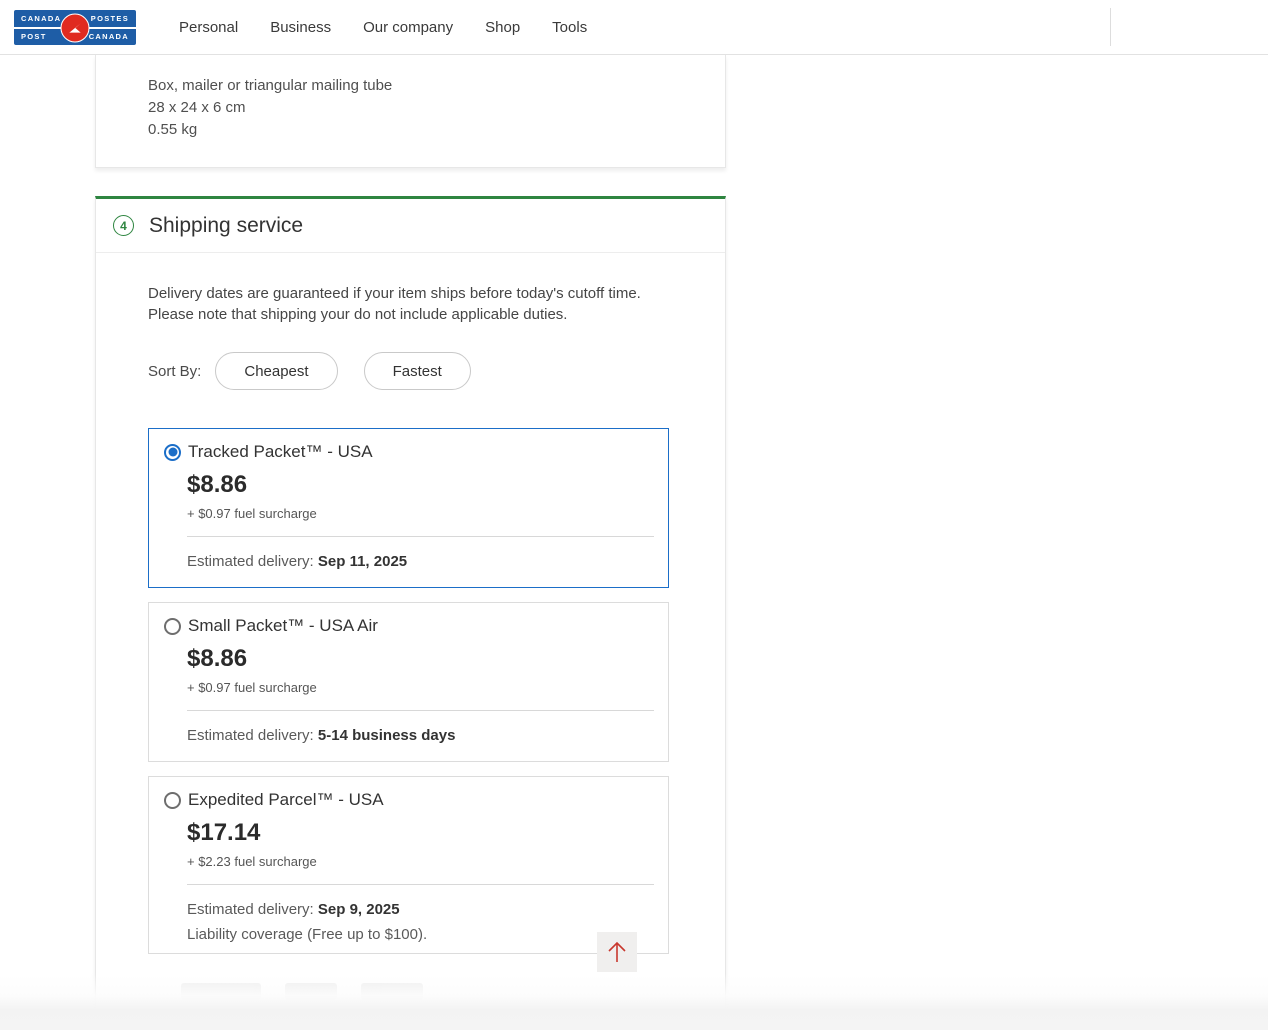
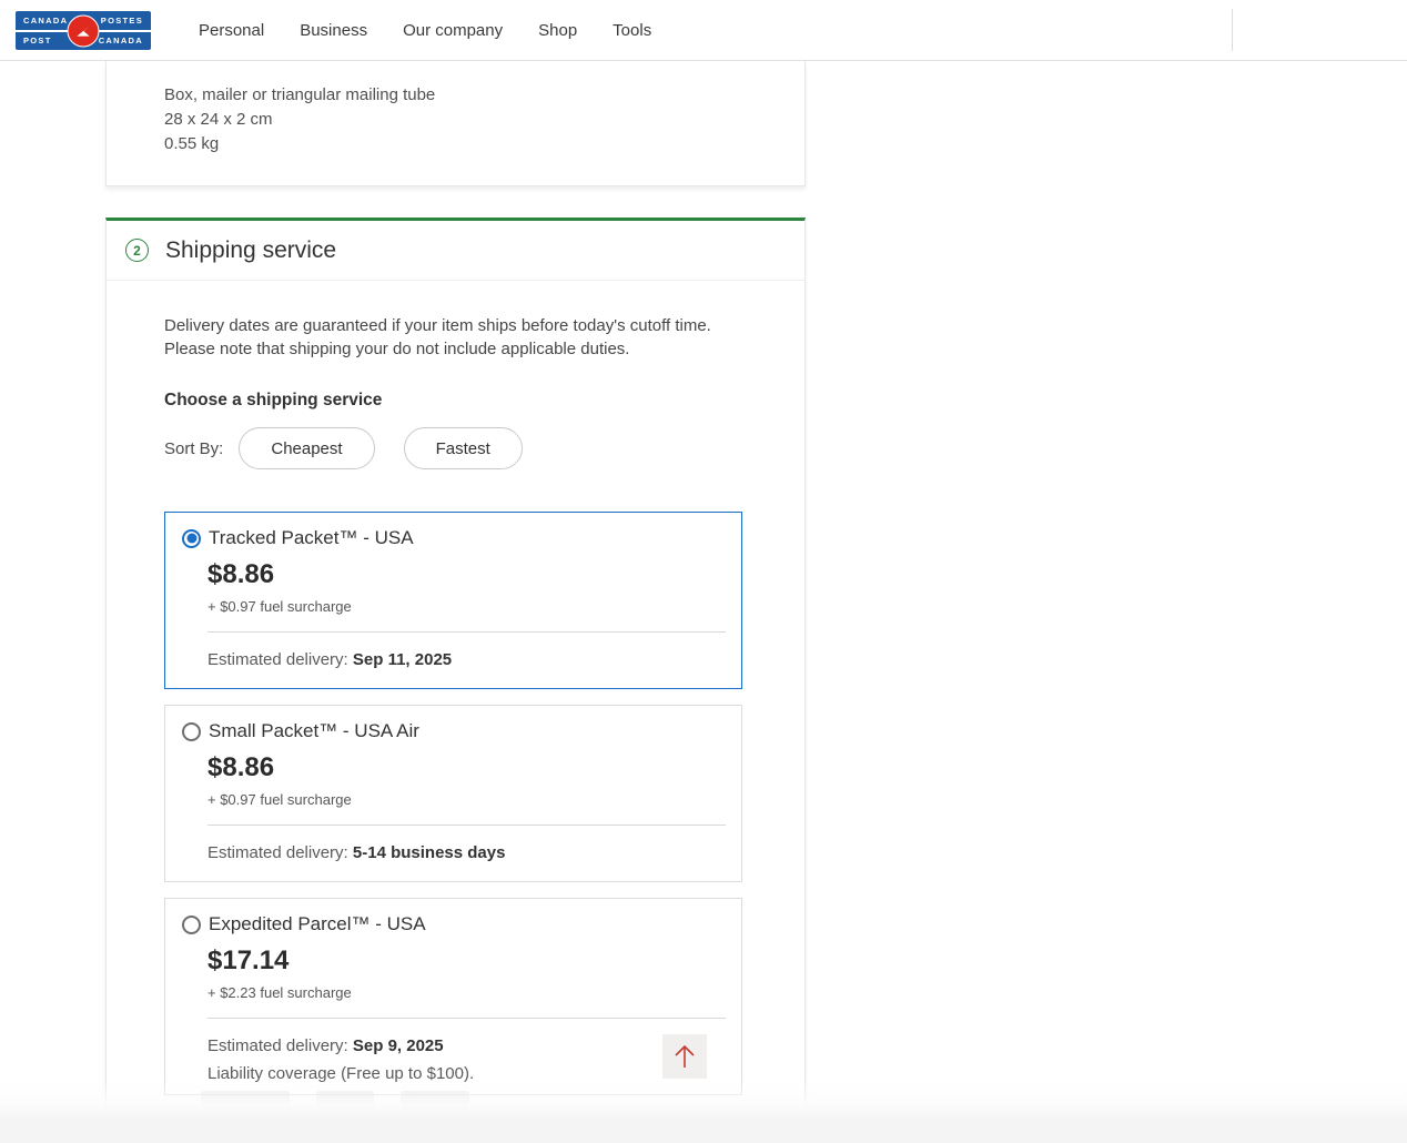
  CANADA
  POSTES
  POST
  CANADA
  Personal
  Business
  Our company
  Shop
  Tools
  Box, mailer or triangular mailing tube
- 28 x 24 x 6 cm
+ 28 x 24 x 2 cm
  0.55 kg
- 4
+ 2
  Shipping service
  Delivery dates are guaranteed if your item ships before today's cutoff time. Please note that shipping your do not include applicable duties.
+ Choose a shipping service
  Sort By:
  Cheapest
  Fastest
  Tracked Packet™ - USA
  $8.86
  + $0.97 fuel surcharge
  Estimated delivery: Sep 11, 2025
  Small Packet™ - USA Air
  $8.86
  + $0.97 fuel surcharge
  Estimated delivery: 5-14 business days
  Expedited Parcel™ - USA
  $17.14
  + $2.23 fuel surcharge
  Estimated delivery: Sep 9, 2025
  Liability coverage (Free up to $100).
